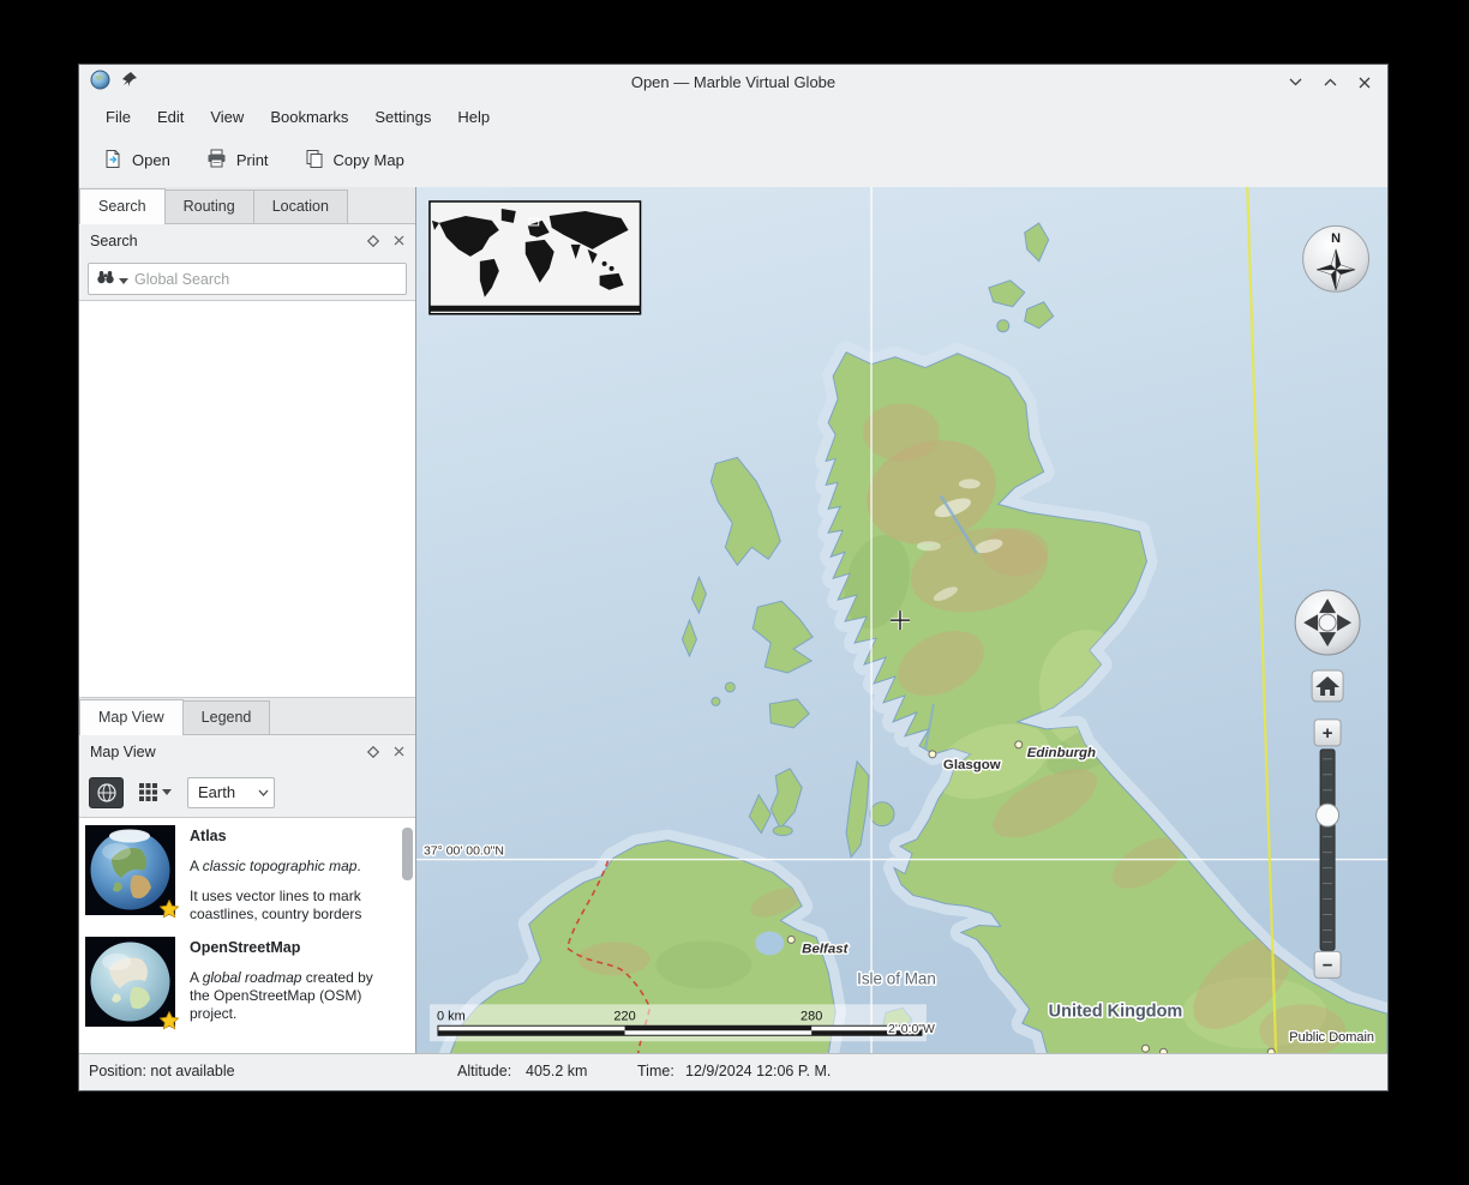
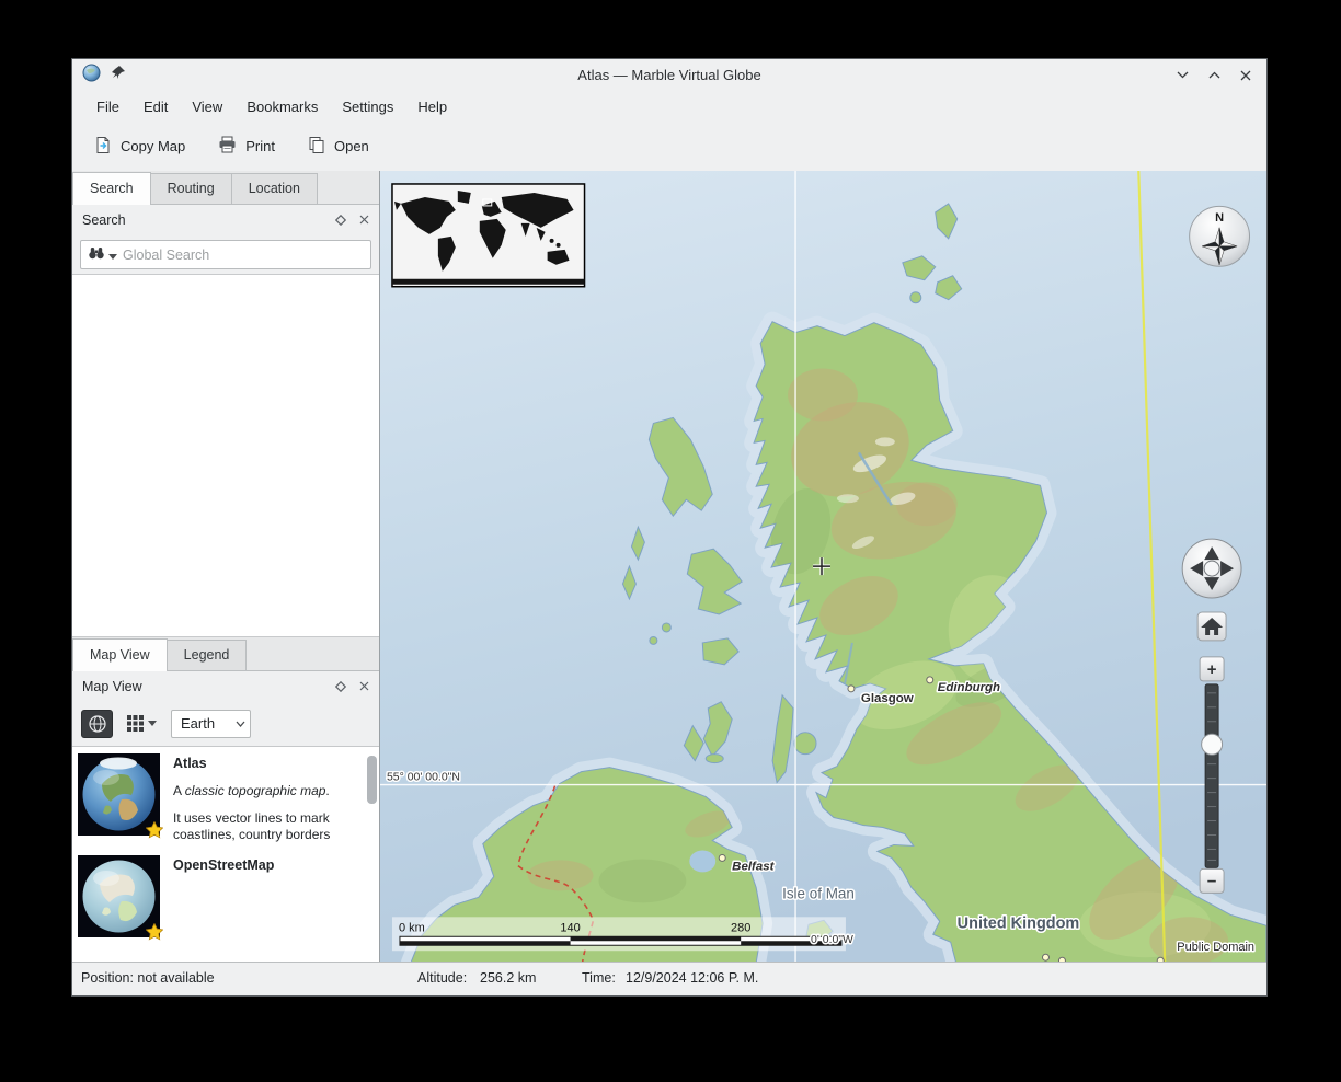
- Open — Marble Virtual Globe
+ Atlas — Marble Virtual Globe
  File
  Edit
  View
  Bookmarks
  Settings
  Help
- Open
+ Copy Map
  Print
- Copy Map
+ Open
  Search
  Routing
  Location
  Search
  Global Search
  Map View
  Legend
  Map View
  Earth
  Atlas
  A classic topographic map.
  It uses vector lines to mark coastlines, country borders
  OpenStreetMap
- A global roadmap created by the OpenStreetMap (OSM) project.
  Glasgow
  Edinburgh
  Belfast
  Isle of Man
  United Kingdom
  Public Domain
- 37° 00' 00.0"N
+ 55° 00' 00.0"N
  N
  +
  −
  0 km
- 220
+ 140
  280
- 2' 0.0"W
+ 0' 0.0"W
  Position: not available
  Altitude:
- 405.2 km
+ 256.2 km
  Time:
  12/9/2024 12:06 P. M.
